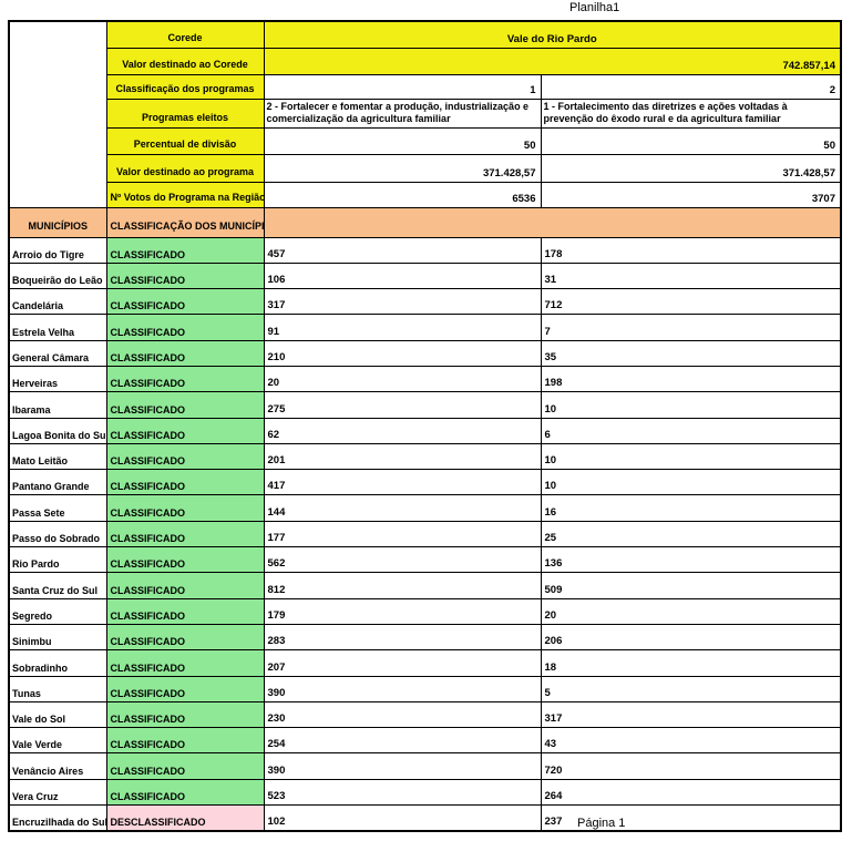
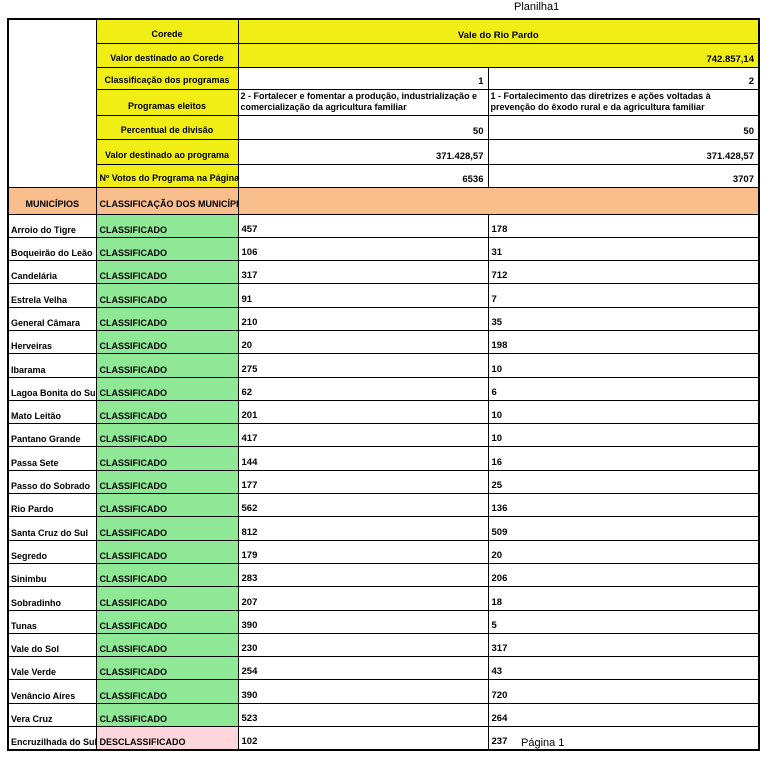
  Planilha1
  	Corede	Vale do Rio Pardo
  Valor destinado ao Corede	742.857,14
  Classificação dos programas	1	2
  Programas eleitos	2 - Fortalecer e fomentar a produção, industrialização e comercialização da agricultura familiar	1 - Fortalecimento das diretrizes e ações voltadas à prevenção do êxodo rural e da agricultura familiar
  Percentual de divisão	50	50
  Valor destinado ao programa	371.428,57	371.428,57
- Nº Votos do Programa na Região	6536	3707
+ Nº Votos do Programa na Página	6536	3707
  MUNICÍPIOS	CLASSIFICAÇÃO DOS MUNICÍPI
  Arroio do Tigre	CLASSIFICADO	457	178
  Boqueirão do Leão	CLASSIFICADO	106	31
  Candelária	CLASSIFICADO	317	712
  Estrela Velha	CLASSIFICADO	91	7
  General Câmara	CLASSIFICADO	210	35
  Herveiras	CLASSIFICADO	20	198
  Ibarama	CLASSIFICADO	275	10
  Lagoa Bonita do Su	CLASSIFICADO	62	6
  Mato Leitão	CLASSIFICADO	201	10
  Pantano Grande	CLASSIFICADO	417	10
  Passa Sete	CLASSIFICADO	144	16
  Passo do Sobrado	CLASSIFICADO	177	25
  Rio Pardo	CLASSIFICADO	562	136
  Santa Cruz do Sul	CLASSIFICADO	812	509
  Segredo	CLASSIFICADO	179	20
  Sinimbu	CLASSIFICADO	283	206
  Sobradinho	CLASSIFICADO	207	18
  Tunas	CLASSIFICADO	390	5
  Vale do Sol	CLASSIFICADO	230	317
  Vale Verde	CLASSIFICADO	254	43
  Venâncio Aires	CLASSIFICADO	390	720
  Vera Cruz	CLASSIFICADO	523	264
  Encruzilhada do Su	DESCLASSIFICADO	102	237
  Página 1
